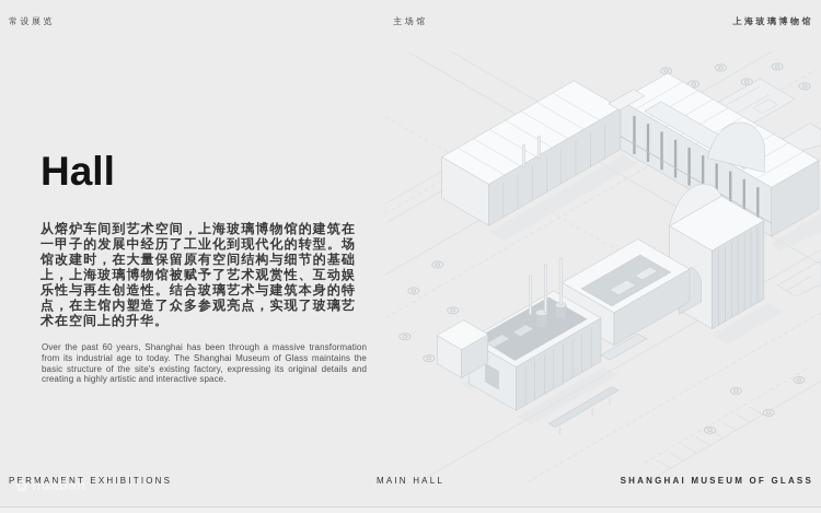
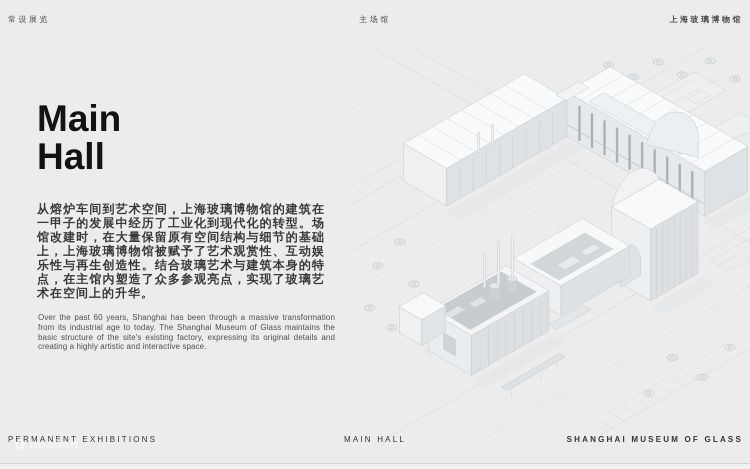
  常设展览
  主场馆
  上海玻璃博物馆
+ Main
  Hall
  从熔炉车间到艺术空间，上海玻璃博物馆的建筑在一甲子的发展中经历了工业化到现代化的转型。场馆改建时，在大量保留原有空间结构与细节的基础上，上海玻璃博物馆被赋予了艺术观赏性、互动娱乐性与再生创造性。结合玻璃艺术与建筑本身的特点，在主馆内塑造了众多参观亮点，实现了玻璃艺术在空间上的升华。
  Over the past 60 years, Shanghai has been through a massive transformation from its industrial age to today. The Shanghai Museum of Glass maintains the basic structure of the site's existing factory, expressing its original details and creating a highly artistic and interactive space.
  PERMANENT EXHIBITIONS
  MAIN HALL
  SHANGHAI MUSEUM OF GLASS
  ✿
  huaban
